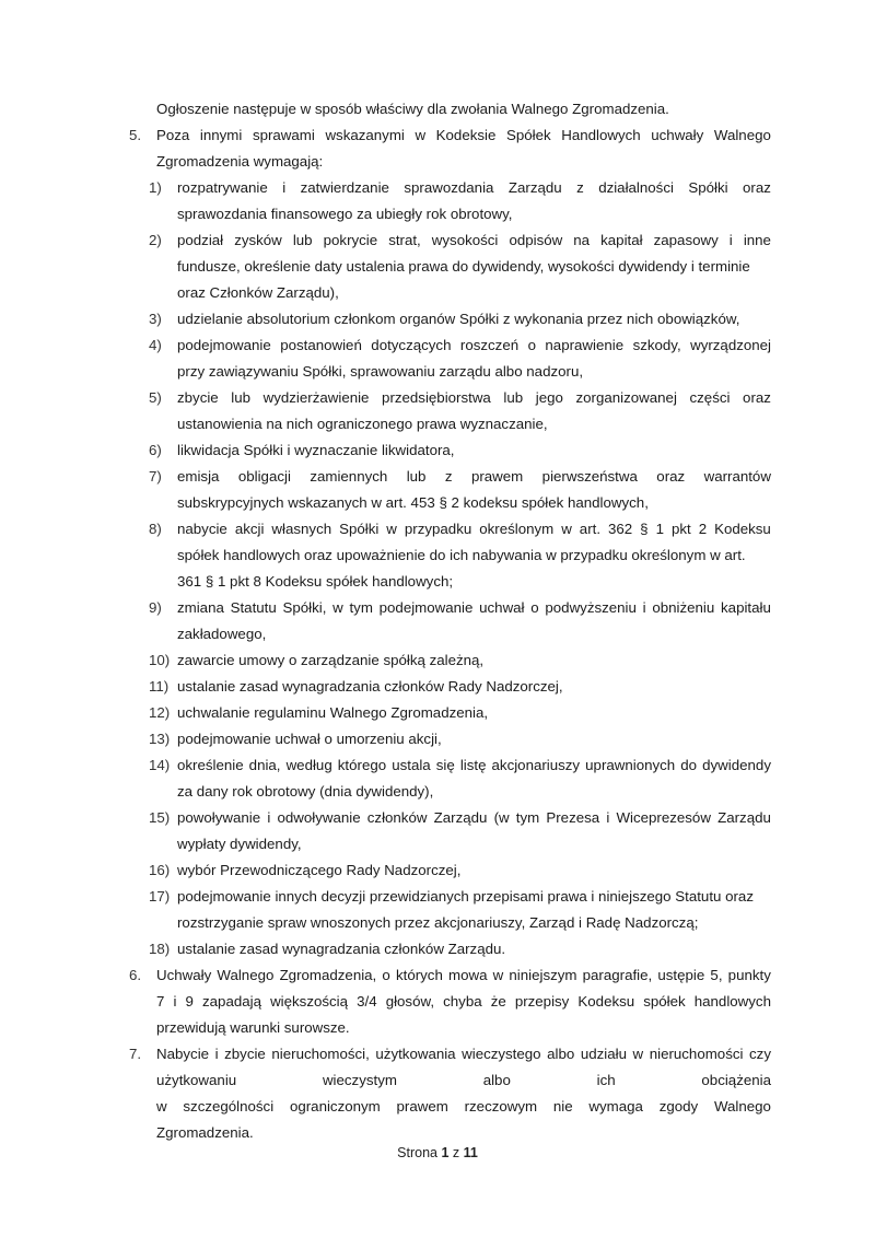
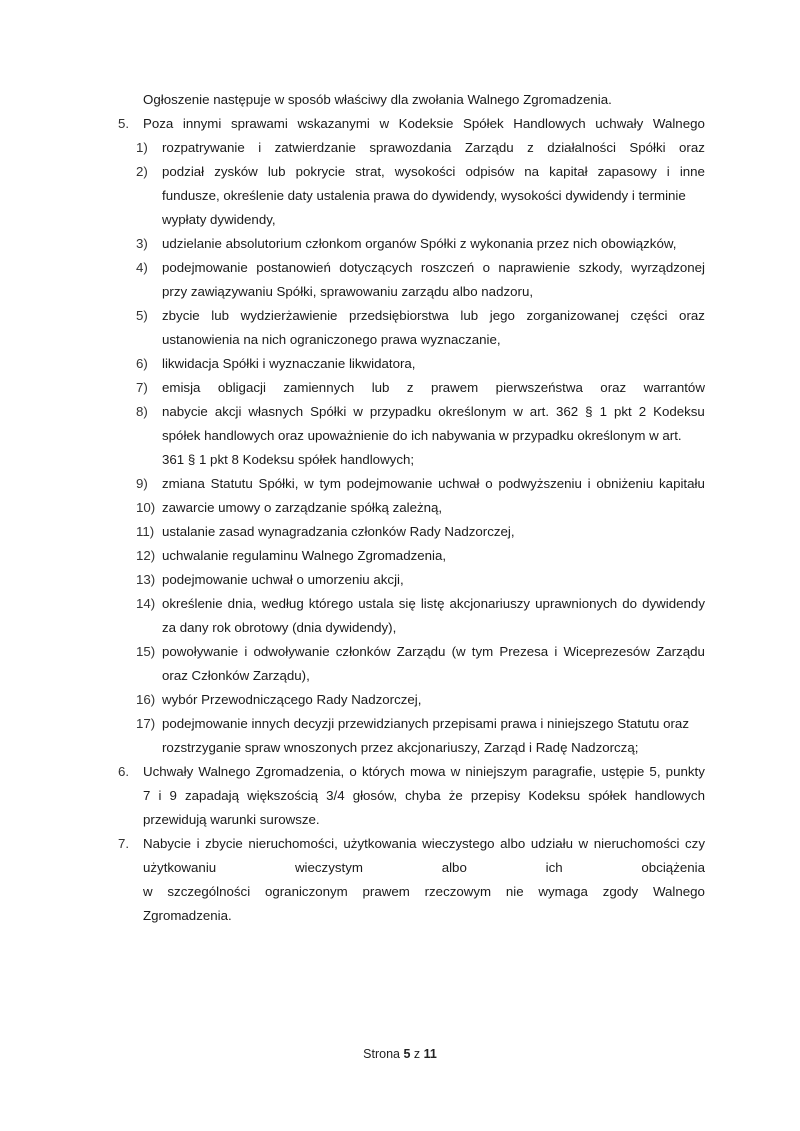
  Ogłoszenie następuje w sposób właściwy dla zwołania Walnego Zgromadzenia.
  5.
  Poza
  innymi
  sprawami
  wskazanymi
  w
  Kodeksie
  Spółek
  Handlowych
  uchwały
  Walnego
- Zgromadzenia wymagają:
  1)
  rozpatrywanie
  i
  zatwierdzanie
  sprawozdania
  Zarządu
  z
  działalności
  Spółki
  oraz
- sprawozdania finansowego za ubiegły rok obrotowy,
  2)
  podział
  zysków
  lub
  pokrycie
  strat,
  wysokości
  odpisów
  na
  kapitał
  zapasowy
  i
  inne
  fundusze, określenie daty ustalenia prawa do dywidendy, wysokości dywidendy i terminie
- oraz Członków Zarządu),
+ wypłaty dywidendy,
  3)
  udzielanie absolutorium członkom organów Spółki z wykonania przez nich obowiązków,
  4)
  podejmowanie
  postanowień
  dotyczących
  roszczeń
  o
  naprawienie
  szkody,
  wyrządzonej
  przy zawiązywaniu Spółki, sprawowaniu zarządu albo nadzoru,
  5)
  zbycie
  lub
  wydzierżawienie
  przedsiębiorstwa
  lub
  jego
  zorganizowanej
  części
  oraz
  ustanowienia na nich ograniczonego prawa wyznaczanie,
  6)
  likwidacja Spółki i wyznaczanie likwidatora,
  7)
  emisja
  obligacji
  zamiennych
  lub
  z
  prawem
  pierwszeństwa
  oraz
  warrantów
- subskrypcyjnych wskazanych w art. 453 § 2 kodeksu spółek handlowych,
  8)
  nabycie
  akcji
  własnych
  Spółki
  w
  przypadku
  określonym
  w
  art.
  362
  §
  1
  pkt
  2
  Kodeksu
  spółek handlowych oraz upoważnienie do ich nabywania w przypadku określonym w art.
  361 § 1 pkt 8 Kodeksu spółek handlowych;
  9)
  zmiana
  Statutu
  Spółki,
  w
  tym
  podejmowanie
  uchwał
  o
  podwyższeniu
  i
  obniżeniu
  kapitału
- zakładowego,
  10)
  zawarcie umowy o zarządzanie spółką zależną,
  11)
  ustalanie zasad wynagradzania członków Rady Nadzorczej,
  12)
  uchwalanie regulaminu Walnego Zgromadzenia,
  13)
  podejmowanie uchwał o umorzeniu akcji,
  14)
  określenie
  dnia,
  według
  którego
  ustala
  się
  listę
  akcjonariuszy
  uprawnionych
  do
  dywidendy
  za dany rok obrotowy (dnia dywidendy),
  15)
  powoływanie
  i
  odwoływanie
  członków
  Zarządu
  (w
  tym
  Prezesa
  i
  Wiceprezesów
  Zarządu
- wypłaty dywidendy,
+ oraz Członków Zarządu),
  16)
  wybór Przewodniczącego Rady Nadzorczej,
  17)
  podejmowanie innych decyzji przewidzianych przepisami prawa i niniejszego Statutu oraz
  rozstrzyganie spraw wnoszonych przez akcjonariuszy, Zarząd i Radę Nadzorczą;
- 18)
- ustalanie zasad wynagradzania członków Zarządu.
  6.
  Uchwały
  Walnego
  Zgromadzenia,
  o
  których
  mowa
  w
  niniejszym
  paragrafie,
  ustępie
  5,
  punkty
  7
  i
  9
  zapadają
  większością
  3/4
  głosów,
  chyba
  że
  przepisy
  Kodeksu
  spółek
  handlowych
  przewidują warunki surowsze.
  7.
  Nabycie
  i
  zbycie
  nieruchomości,
  użytkowania
  wieczystego
  albo
  udziału
  w
  nieruchomości
  czy
  użytkowaniu
  wieczystym
  albo
  ich
  obciążenia
  w
  szczególności
  ograniczonym
  prawem
  rzeczowym
  nie
  wymaga
  zgody
  Walnego
  Zgromadzenia.
- Strona 1 z 11
+ Strona 5 z 11
